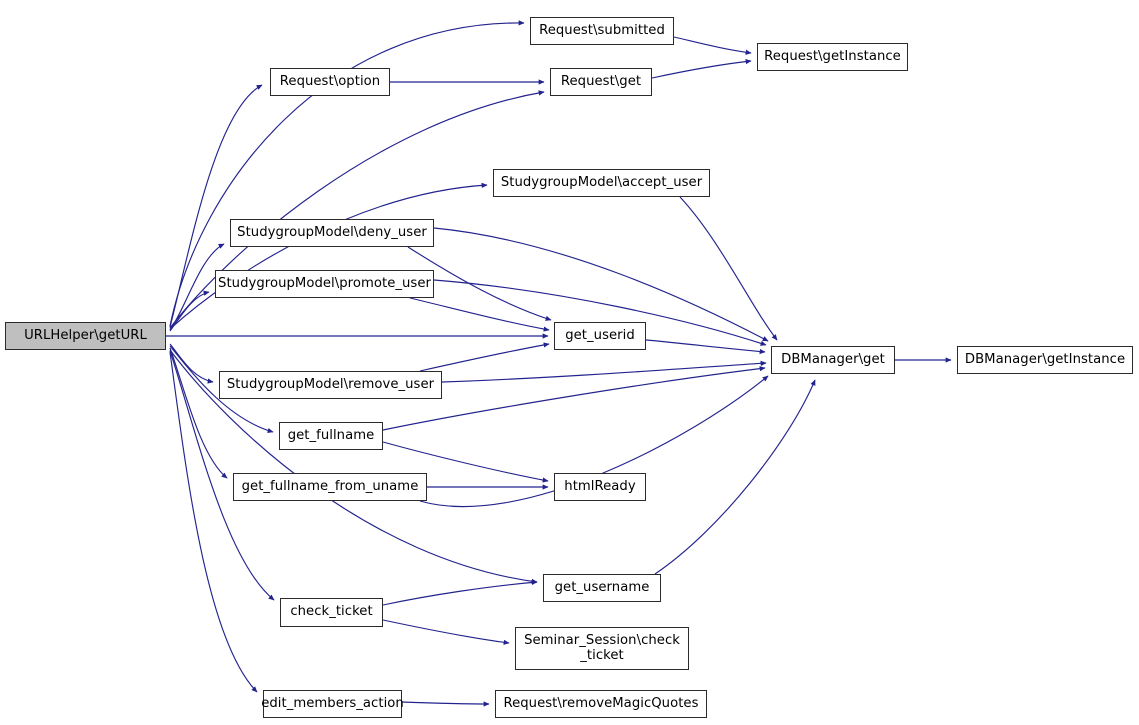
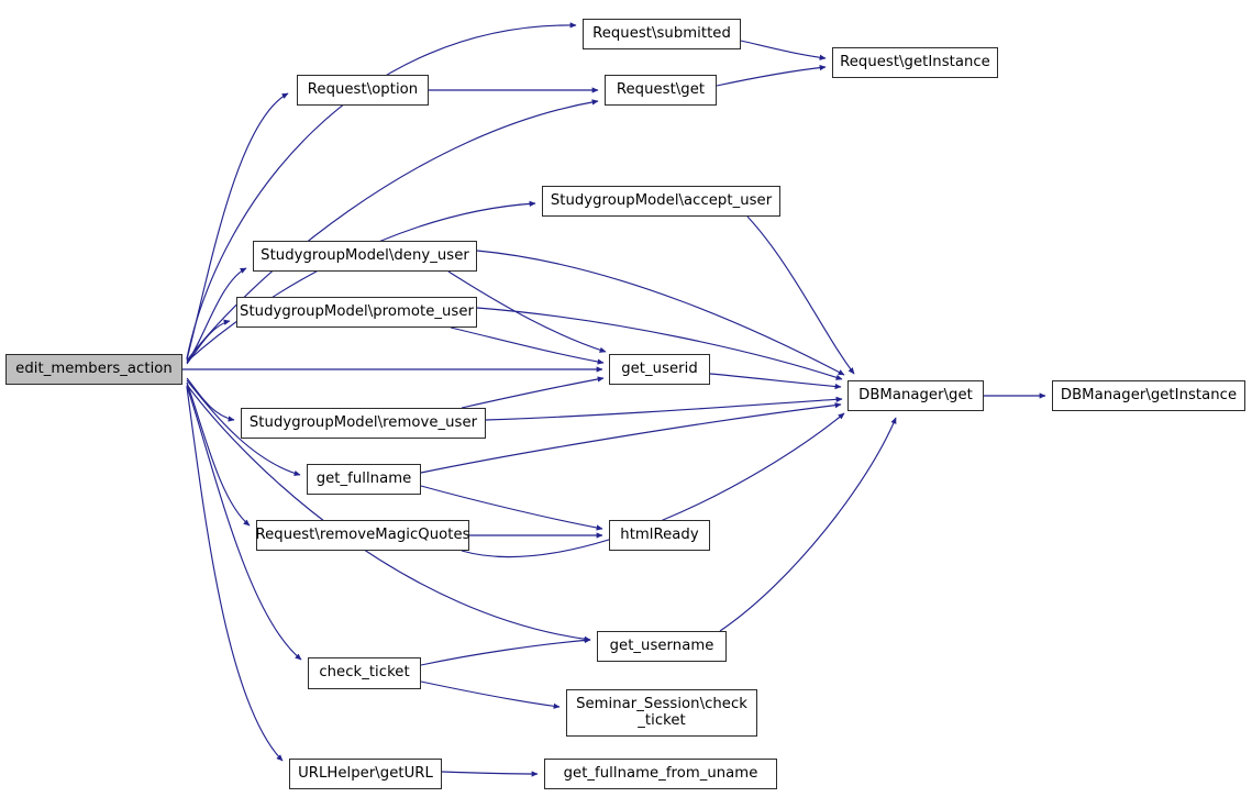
- URLHelper\getURL
+ edit_members_action
  Request\submitted
  Request\getInstance
  Request\option
  Request\get
  StudygroupModel\accept_user
  StudygroupModel\deny_user
  StudygroupModel\promote_user
  get_userid
  DBManager\get
  DBManager\getInstance
  StudygroupModel\remove_user
  get_fullname
- get_fullname_from_uname
+ Request\removeMagicQuotes
  htmlReady
  get_username
  check_ticket
  Seminar_Session\check
  _ticket
- edit_members_action
+ URLHelper\getURL
- Request\removeMagicQuotes
+ get_fullname_from_uname
